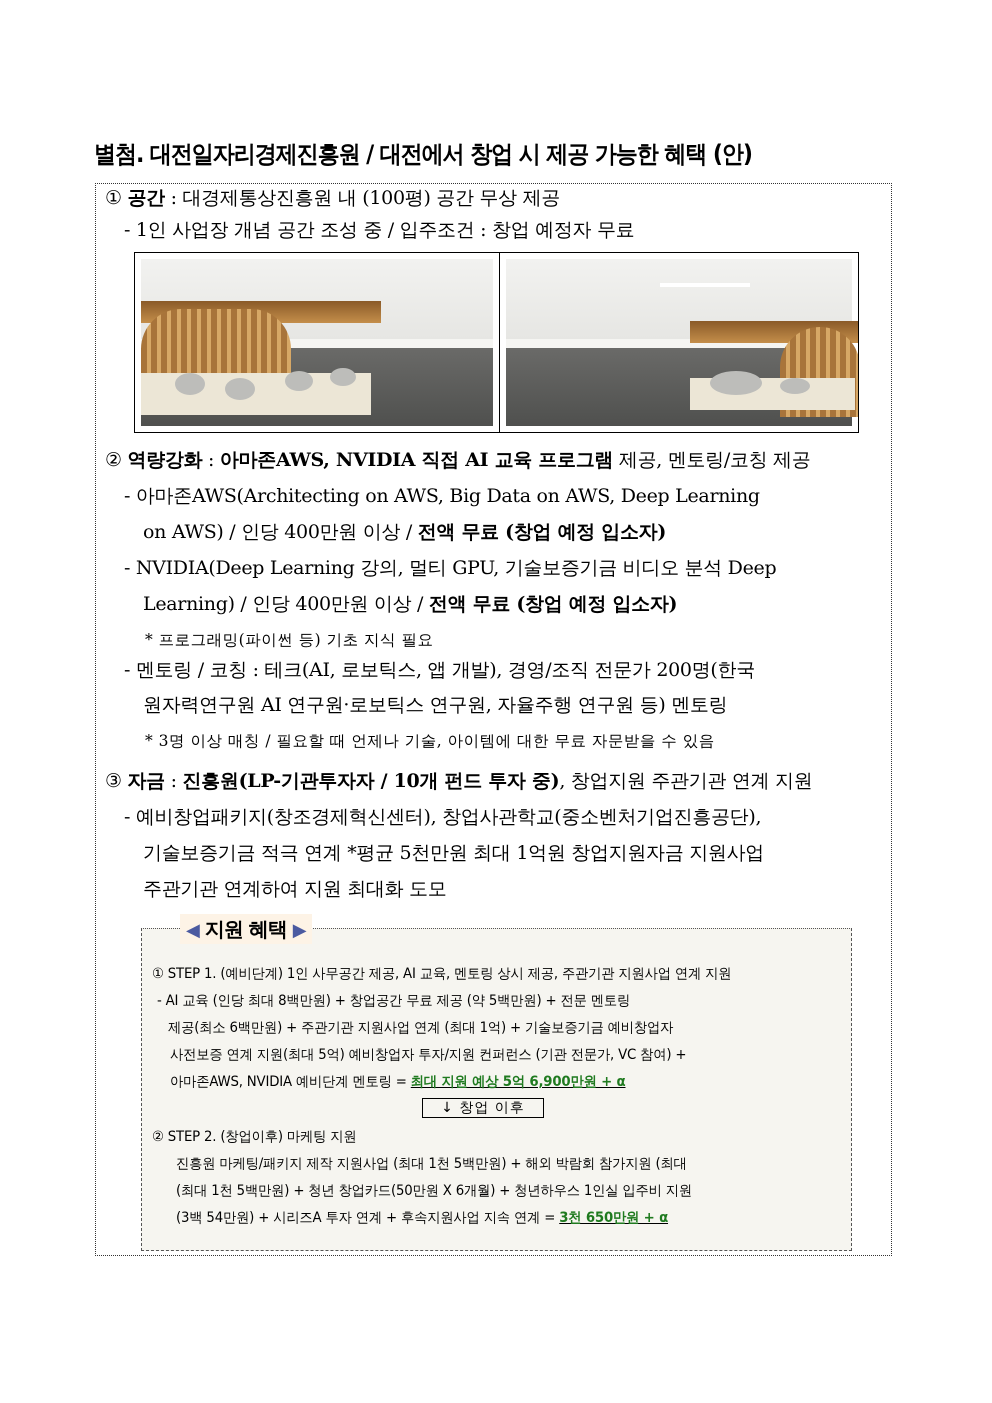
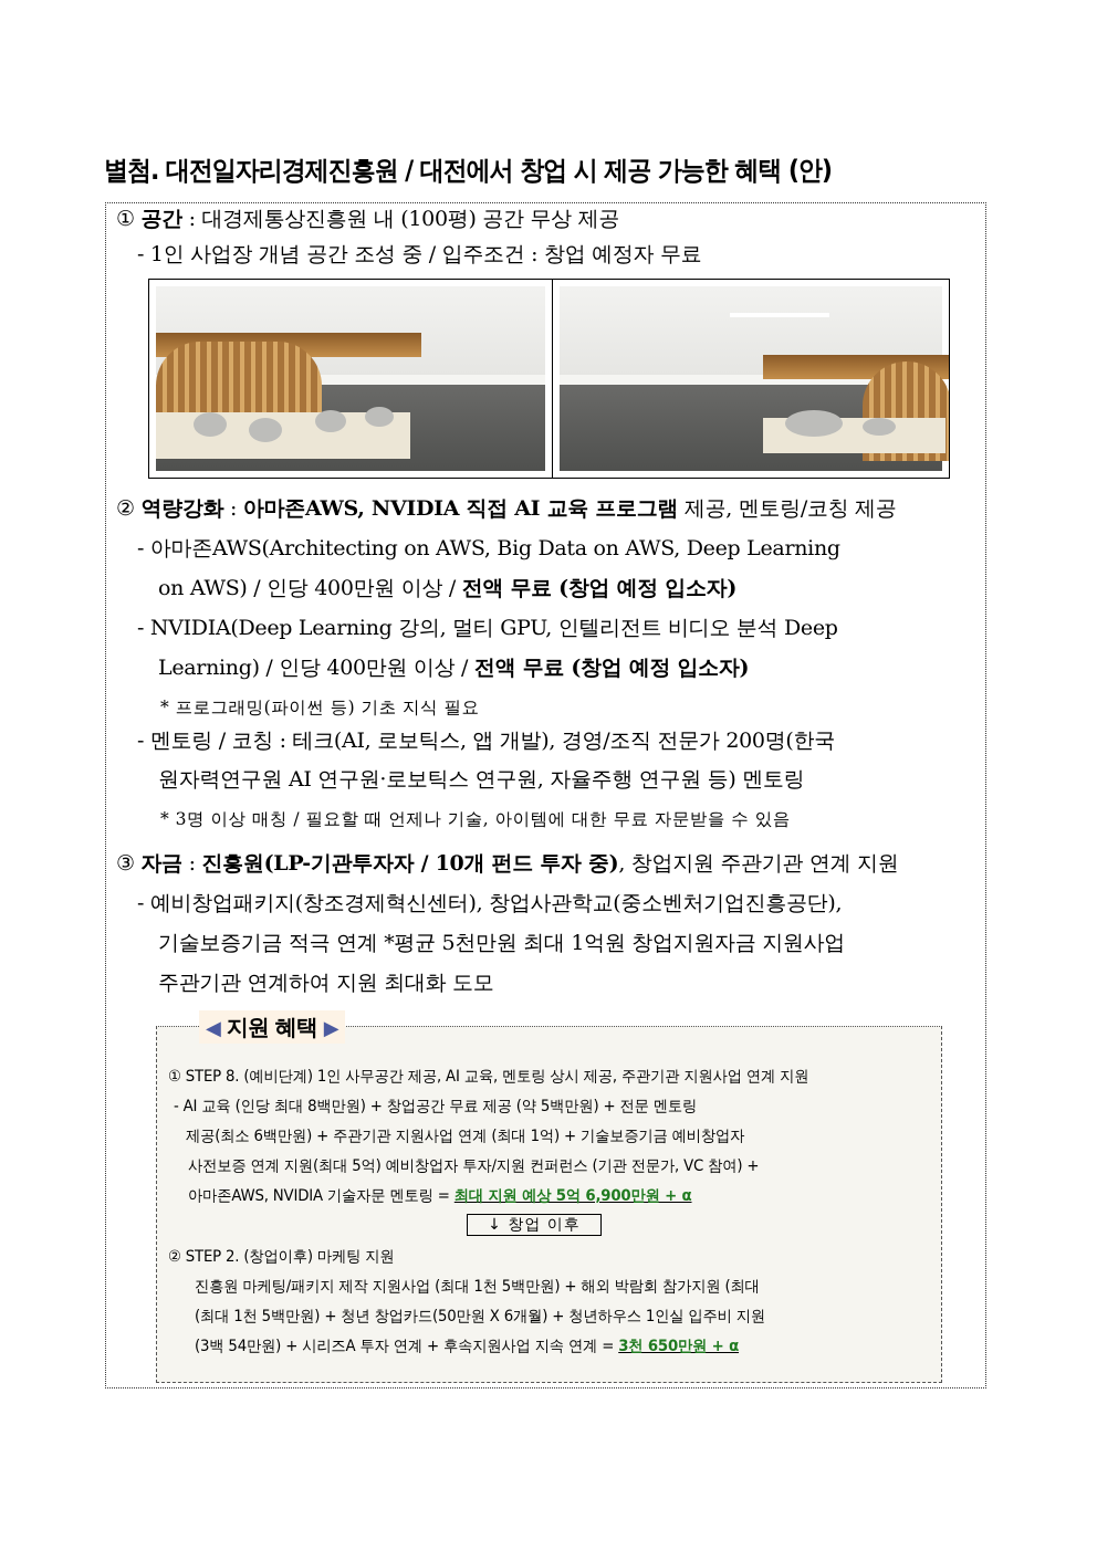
  별첨. 대전일자리경제진흥원 / 대전에서 창업 시 제공 가능한 혜택 (안)
  ① 공간 : 대경제통상진흥원 내 (100평) 공간 무상 제공
  - 1인 사업장 개념 공간 조성 중 / 입주조건 : 창업 예정자 무료
  ② 역량강화 : 아마존AWS, NVIDIA 직접 AI 교육 프로그램 제공, 멘토링/코칭 제공
  - 아마존AWS(Architecting on AWS, Big Data on AWS, Deep Learning
  on AWS) / 인당 400만원 이상 / 전액 무료 (창업 예정 입소자)
- - NVIDIA(Deep Learning 강의, 멀티 GPU, 기술보증기금 비디오 분석 Deep
+ - NVIDIA(Deep Learning 강의, 멀티 GPU, 인텔리전트 비디오 분석 Deep
  Learning) / 인당 400만원 이상 / 전액 무료 (창업 예정 입소자)
  * 프로그래밍(파이썬 등) 기초 지식 필요
  - 멘토링 / 코칭 : 테크(AI, 로보틱스, 앱 개발), 경영/조직 전문가 200명(한국
  원자력연구원 AI 연구원·로보틱스 연구원, 자율주행 연구원 등) 멘토링
  * 3명 이상 매칭 / 필요할 때 언제나 기술, 아이템에 대한 무료 자문받을 수 있음
  ③ 자금 : 진흥원(LP-기관투자자 / 10개 펀드 투자 중), 창업지원 주관기관 연계 지원
  - 예비창업패키지(창조경제혁신센터), 창업사관학교(중소벤처기업진흥공단),
  기술보증기금 적극 연계 *평균 5천만원 최대 1억원 창업지원자금 지원사업
  주관기관 연계하여 지원 최대화 도모
  ◀ 지원 혜택 ▶
- ① STEP 1. (예비단계) 1인 사무공간 제공, AI 교육, 멘토링 상시 제공, 주관기관 지원사업 연계 지원
+ ① STEP 8. (예비단계) 1인 사무공간 제공, AI 교육, 멘토링 상시 제공, 주관기관 지원사업 연계 지원
  - AI 교육 (인당 최대 8백만원) + 창업공간 무료 제공 (약 5백만원) + 전문 멘토링
  제공(최소 6백만원) + 주관기관 지원사업 연계 (최대 1억) + 기술보증기금 예비창업자
  사전보증 연계 지원(최대 5억) 예비창업자 투자/지원 컨퍼런스 (기관 전문가, VC 참여) +
- 아마존AWS, NVIDIA 예비단계 멘토링 = 최대 지원 예상 5억 6,900만원 + α
+ 아마존AWS, NVIDIA 기술자문 멘토링 = 최대 지원 예상 5억 6,900만원 + α
  ↓ 창업 이후
  ② STEP 2. (창업이후) 마케팅 지원
  진흥원 마케팅/패키지 제작 지원사업 (최대 1천 5백만원) + 해외 박람회 참가지원 (최대
  (최대 1천 5백만원) + 청년 창업카드(50만원 X 6개월) + 청년하우스 1인실 입주비 지원
  (3백 54만원) + 시리즈A 투자 연계 + 후속지원사업 지속 연계 = 3천 650만원 + α
